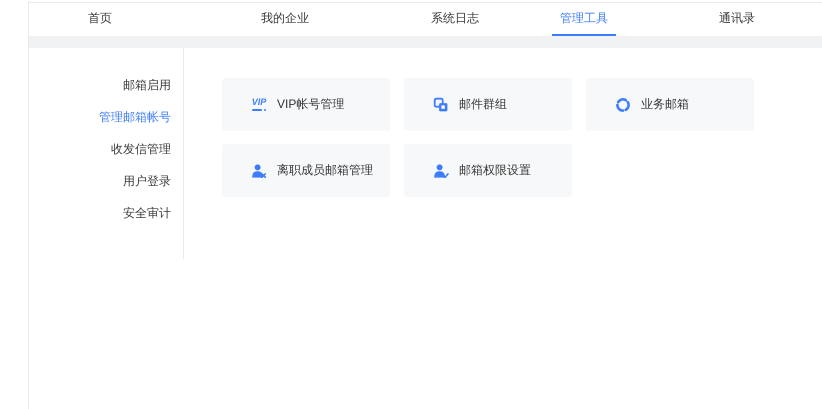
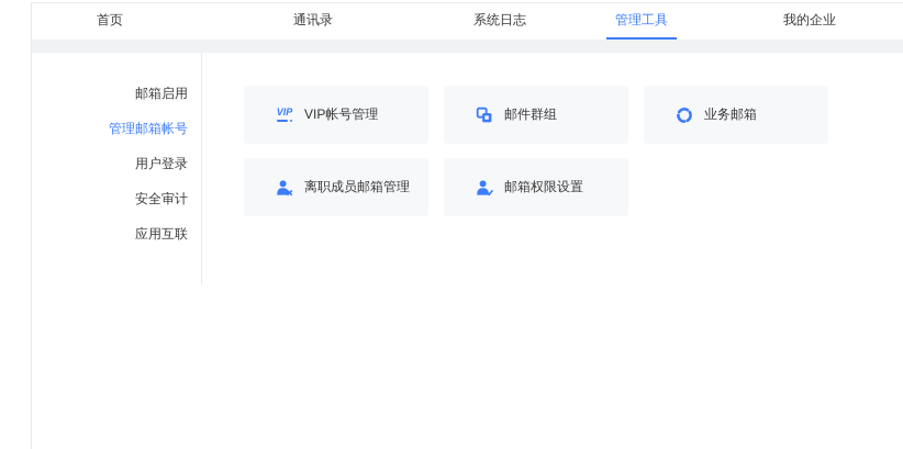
  首页
- 我的企业
+ 通讯录
  系统日志
  管理工具
- 通讯录
+ 我的企业
  邮箱启用
  管理邮箱帐号
- 收发信管理
  用户登录
  安全审计
+ 应用互联
  VIP
  VIP帐号管理
  邮件群组
  业务邮箱
  离职成员邮箱管理
  邮箱权限设置
